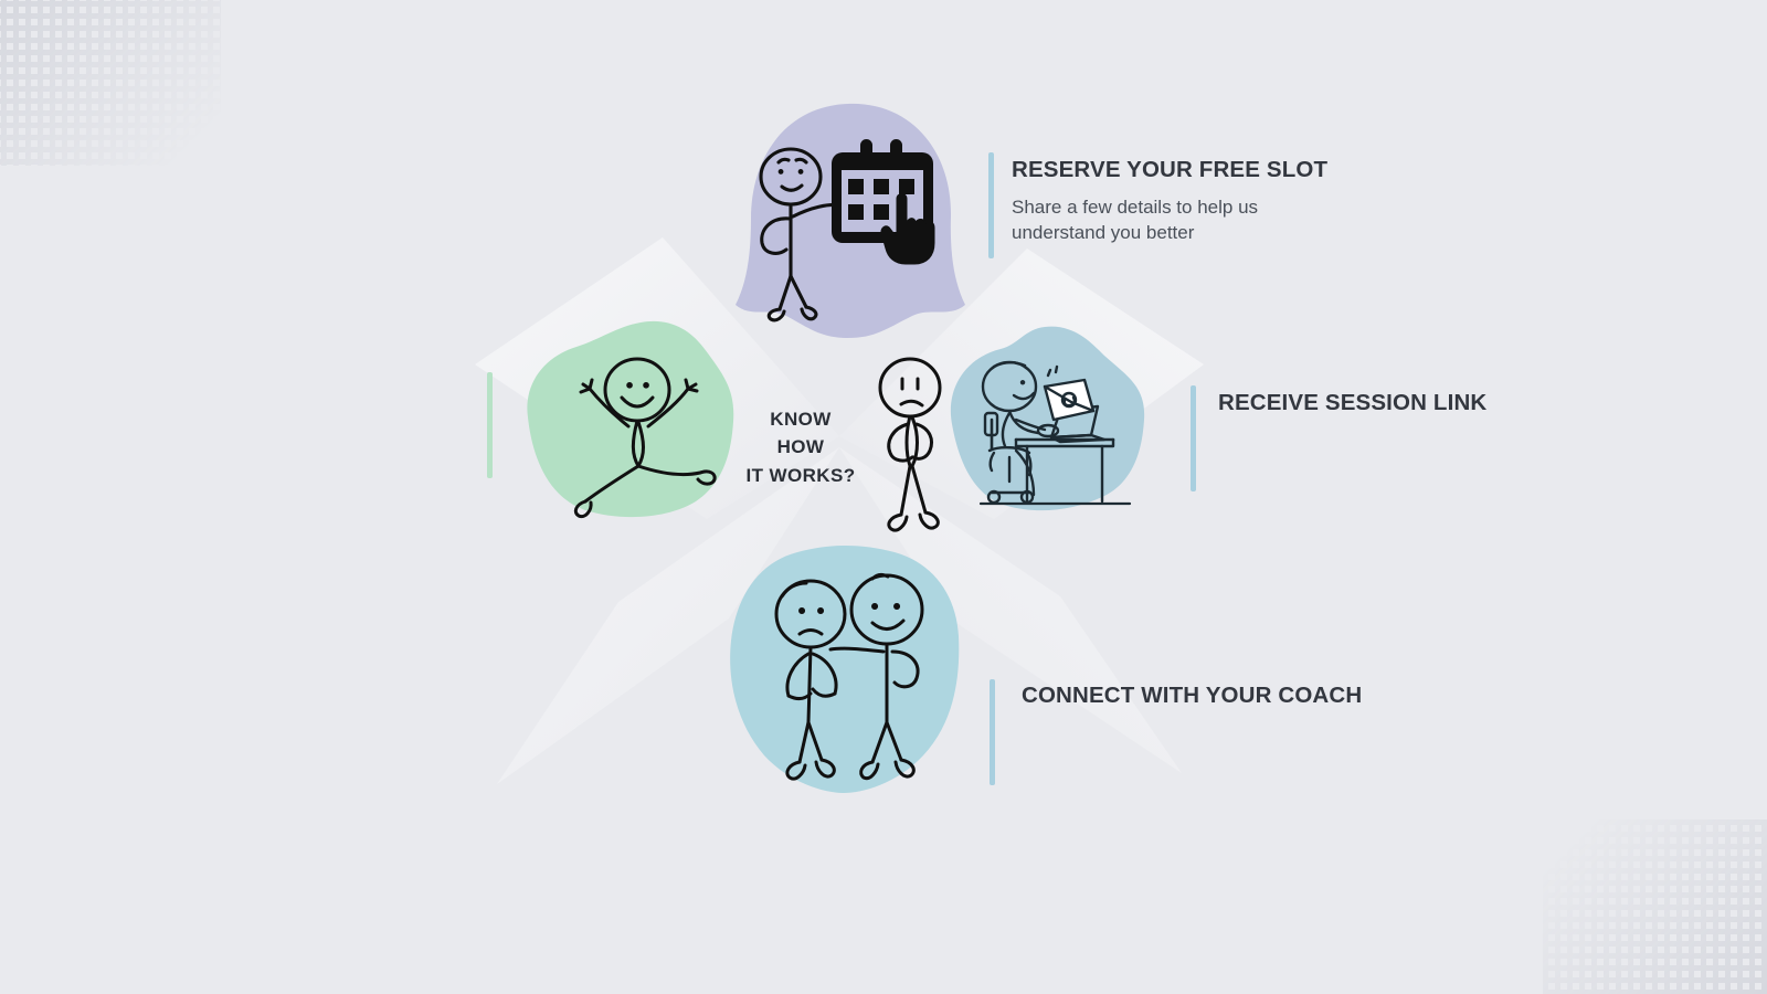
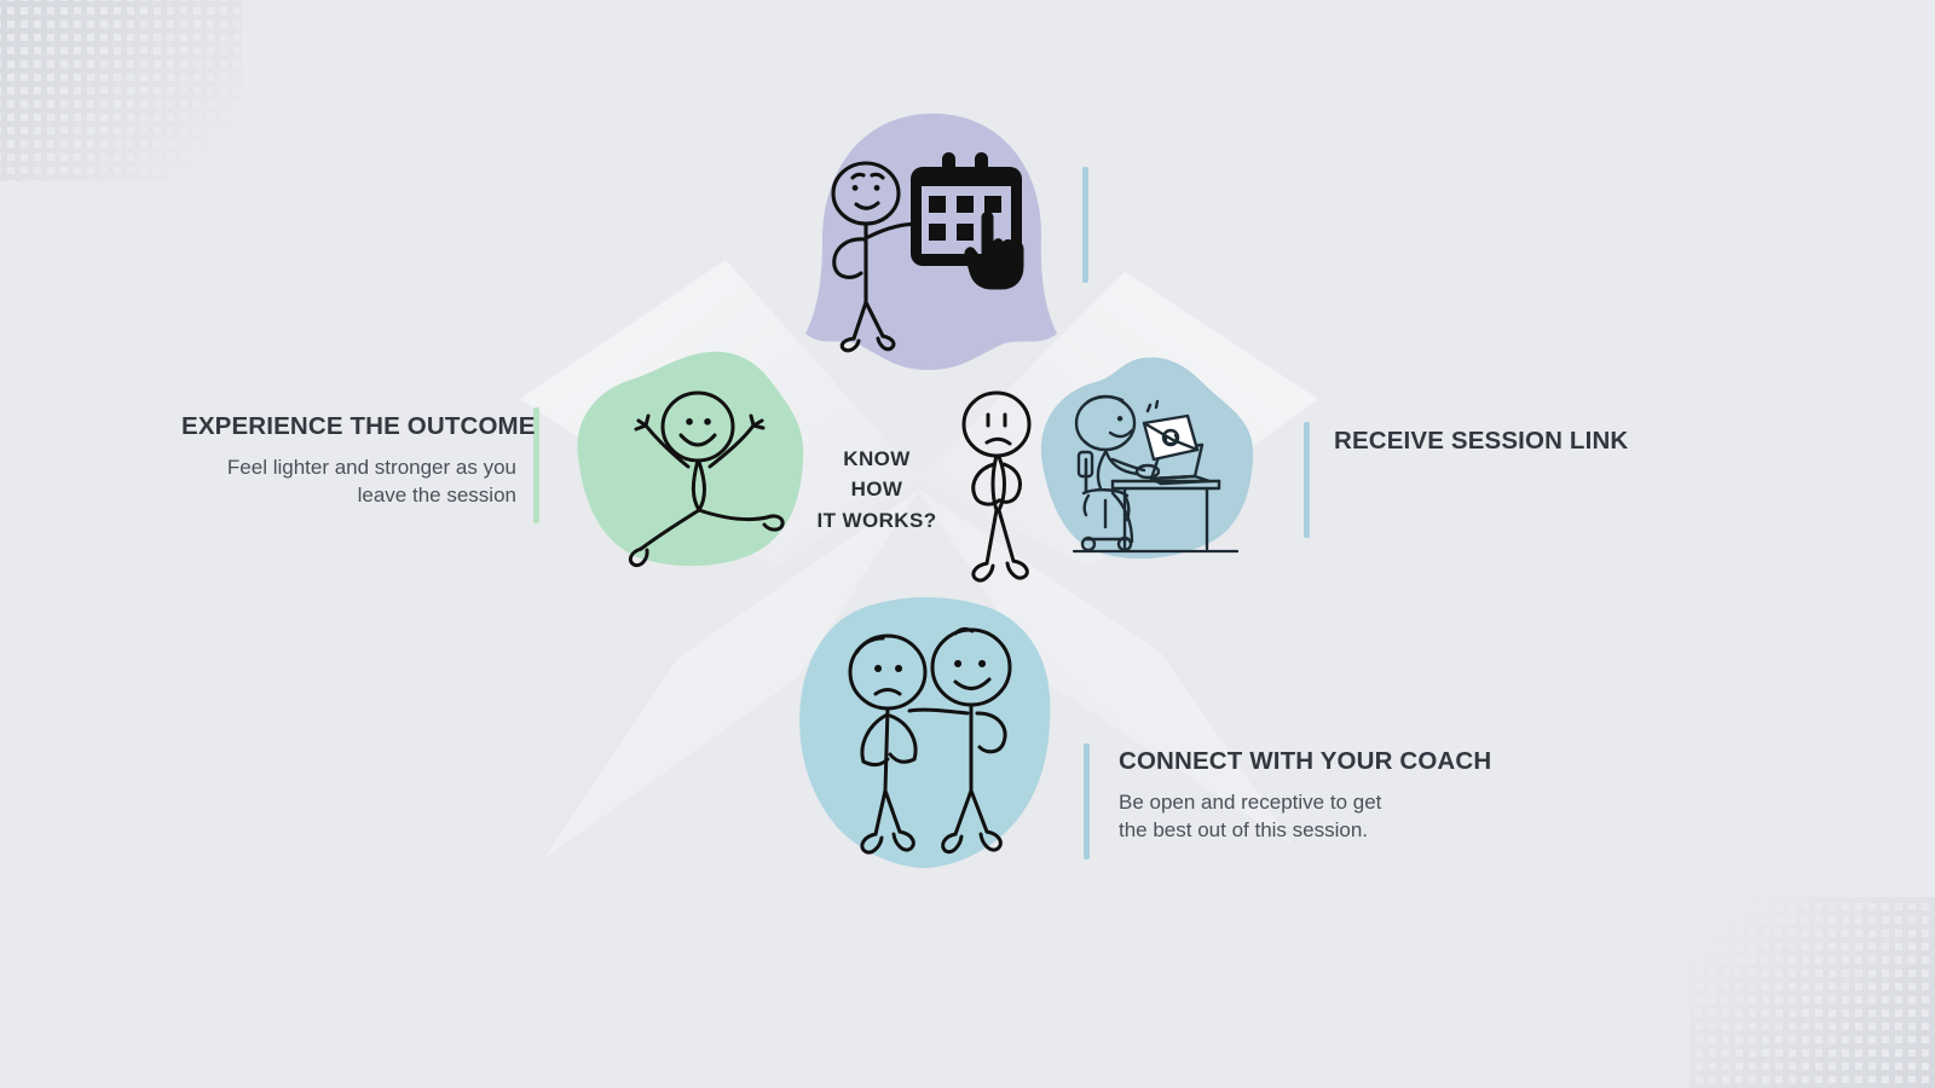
- RESERVE YOUR FREE SLOT
- Share a few details to help us
- understand you better
  RECEIVE SESSION LINK
  CONNECT WITH YOUR COACH
+ Be open and receptive to get
+ the best out of this session.
+ EXPERIENCE THE OUTCOME
+ Feel lighter and stronger as you
+ leave the session
  KNOW
  HOW
  IT WORKS?
